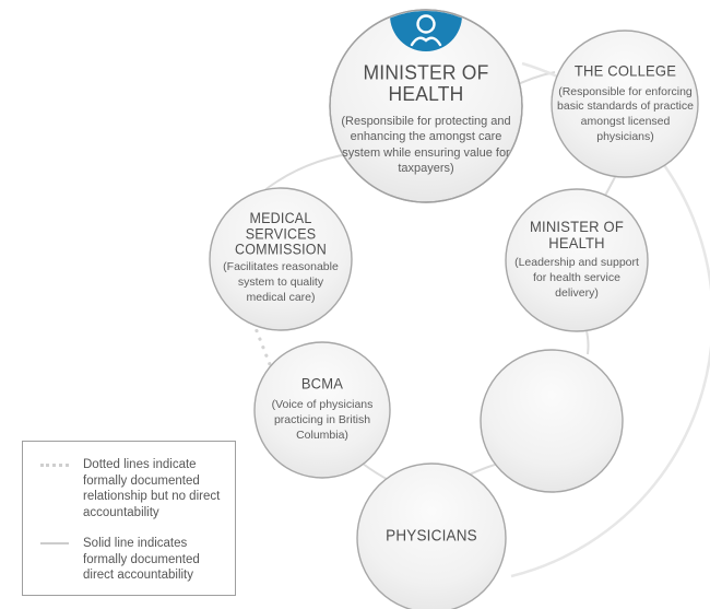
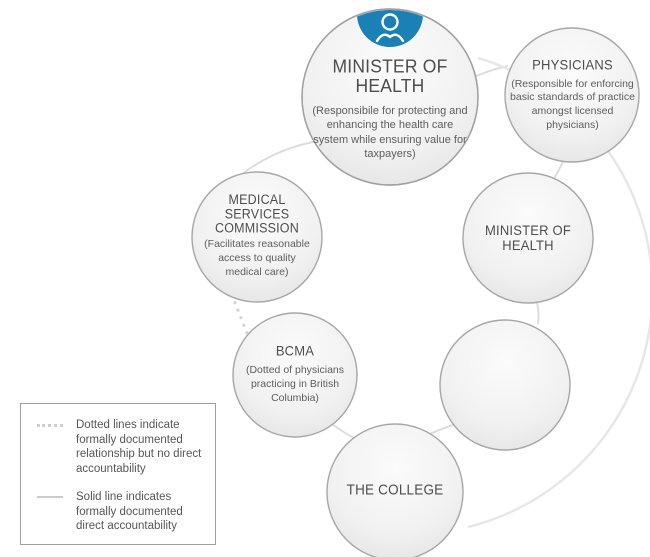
  MINISTER OF HEALTH
- (Responsibile for protecting and enhancing the amongst care system while ensuring value for taxpayers)
+ (Responsibile for protecting and enhancing the health care system while ensuring value for taxpayers)
- THE COLLEGE
+ PHYSICIANS
  (Responsible for enforcing basic standards of practice amongst licensed physicians)
  MINISTER OF HEALTH
- (Leadership and support for health service delivery)
- PHYSICIANS
+ THE COLLEGE
  BCMA
- (Voice of physicians practicing in British Columbia)
+ (Dotted of physicians practicing in British Columbia)
  MEDICAL SERVICES COMMISSION
- (Facilitates reasonable system to quality medical care)
+ (Facilitates reasonable access to quality medical care)
  Dotted lines indicate formally documented relationship but no direct accountability
  Solid line indicates formally documented direct accountability
